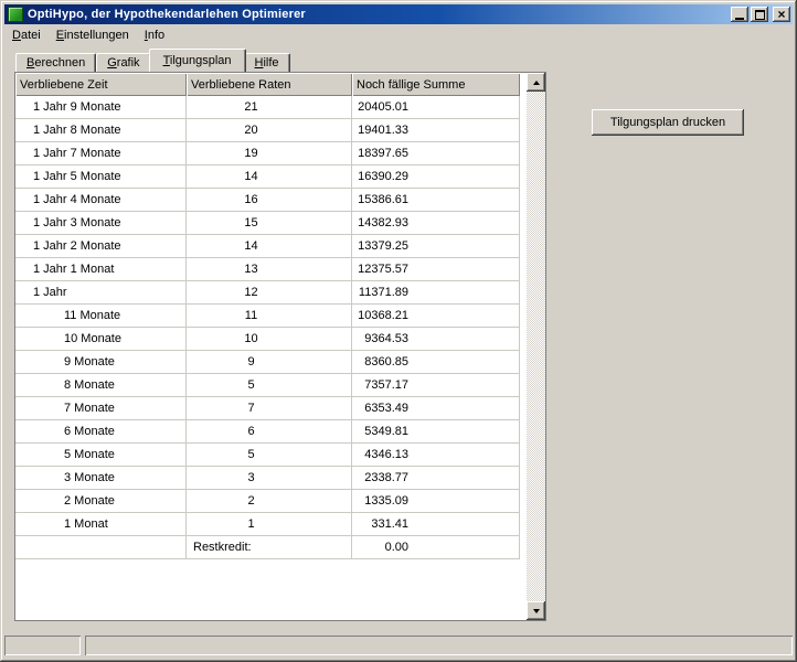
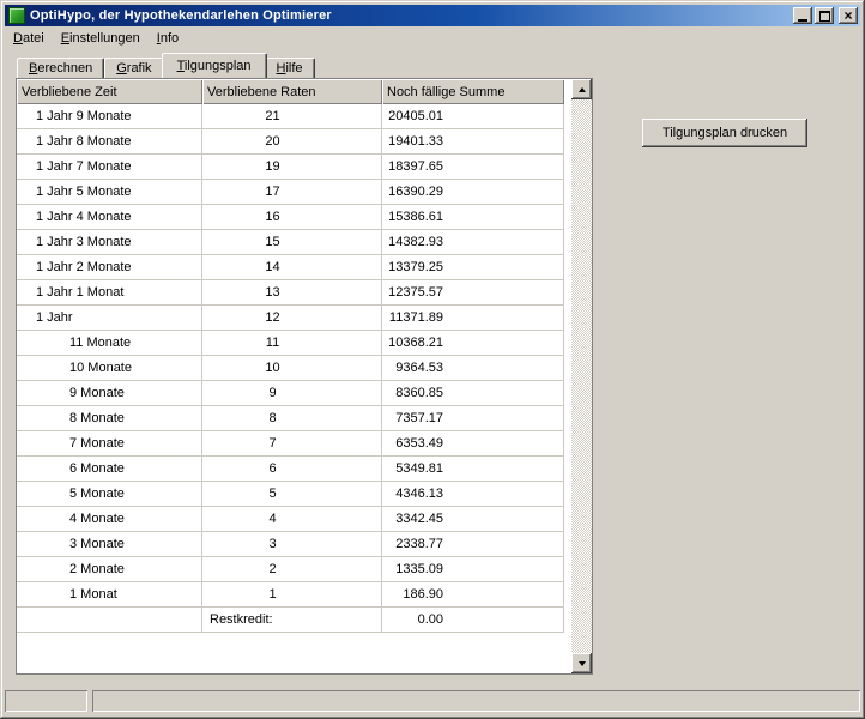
  OptiHypo, der Hypothekendarlehen Optimierer
  ×
  Datei
  Einstellungen
  Info
  Berechnen
  Grafik
  Tilgungsplan
  Hilfe
  Verbliebene Zeit	Verbliebene Raten	Noch fällige Summe
  1 Jahr 9 Monate	21	20405.01
  1 Jahr 8 Monate	20	19401.33
  1 Jahr 7 Monate	19	18397.65
- 1 Jahr 5 Monate	14	16390.29
+ 1 Jahr 5 Monate	17	16390.29
  1 Jahr 4 Monate	16	15386.61
  1 Jahr 3 Monate	15	14382.93
  1 Jahr 2 Monate	14	13379.25
  1 Jahr 1 Monat	13	12375.57
  1 Jahr	12	11371.89
  11 Monate	11	10368.21
  10 Monate	10	9364.53
  9 Monate	9	8360.85
- 8 Monate	5	7357.17
+ 8 Monate	8	7357.17
  7 Monate	7	6353.49
  6 Monate	6	5349.81
  5 Monate	5	4346.13
+ 4 Monate	4	3342.45
  3 Monate	3	2338.77
  2 Monate	2	1335.09
- 1 Monat	1	331.41
+ 1 Monat	1	186.90
  	Restkredit:	0.00
  Tilgungsplan drucken
